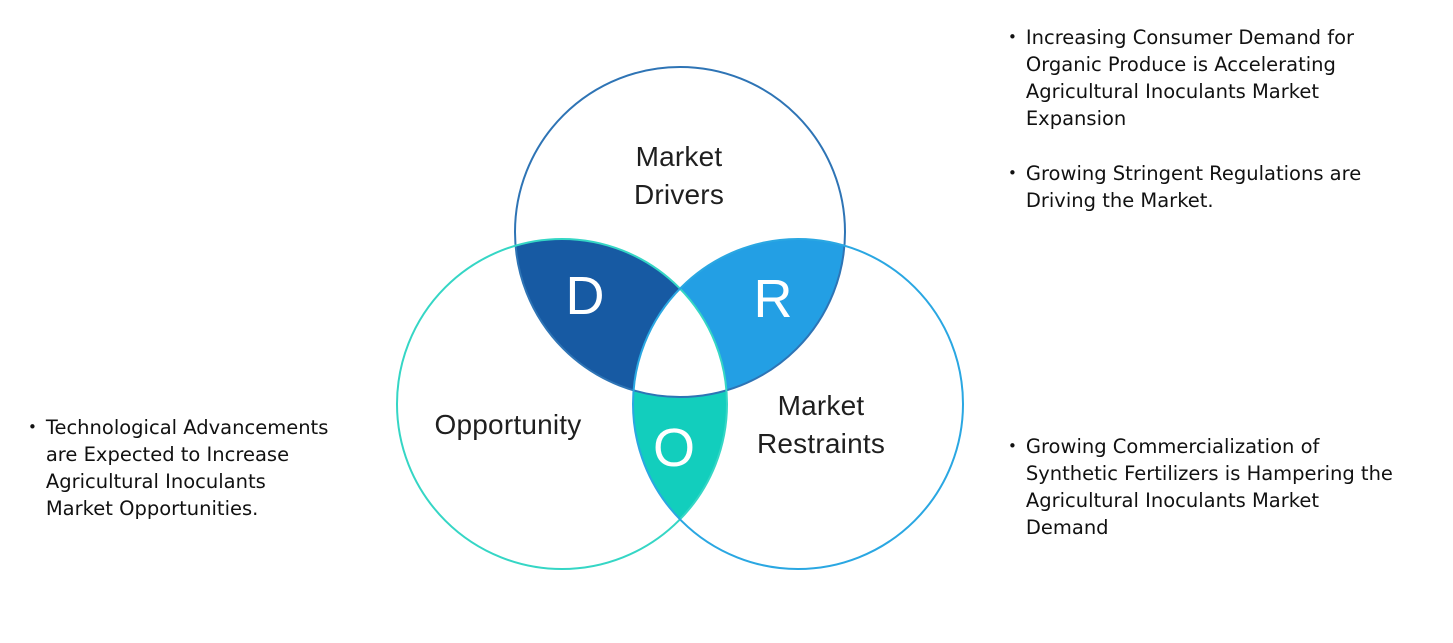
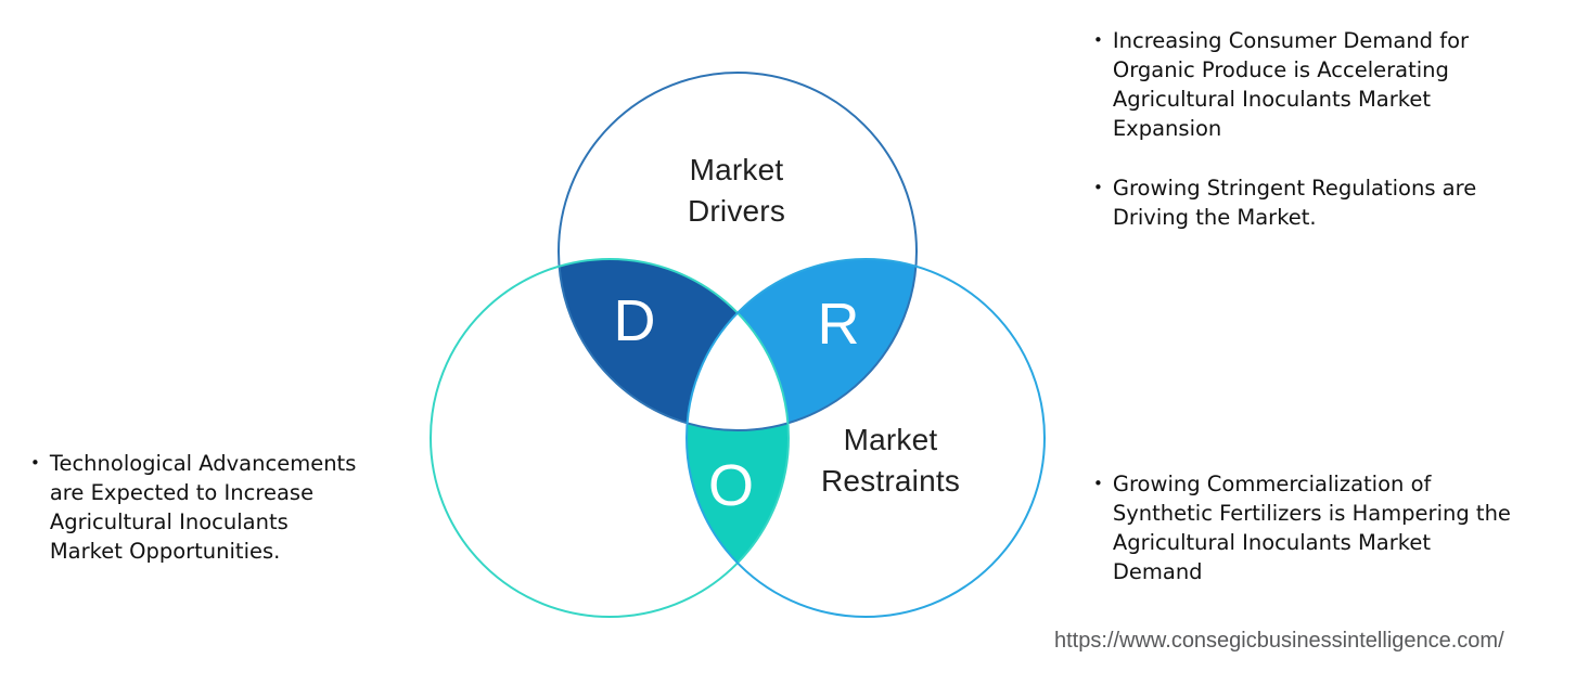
  Market
  Drivers
- Opportunity
  Market
  Restraints
  D
  R
  O
  •
  Increasing Consumer Demand for
  Organic Produce is Accelerating
  Agricultural Inoculants Market
  Expansion
  •
  Growing Stringent Regulations are
  Driving the Market.
  •
  Technological Advancements
  are Expected to Increase
  Agricultural Inoculants
  Market Opportunities.
  •
  Growing Commercialization of
  Synthetic Fertilizers is Hampering the
  Agricultural Inoculants Market
  Demand
+ https://www.consegicbusinessintelligence.com/
